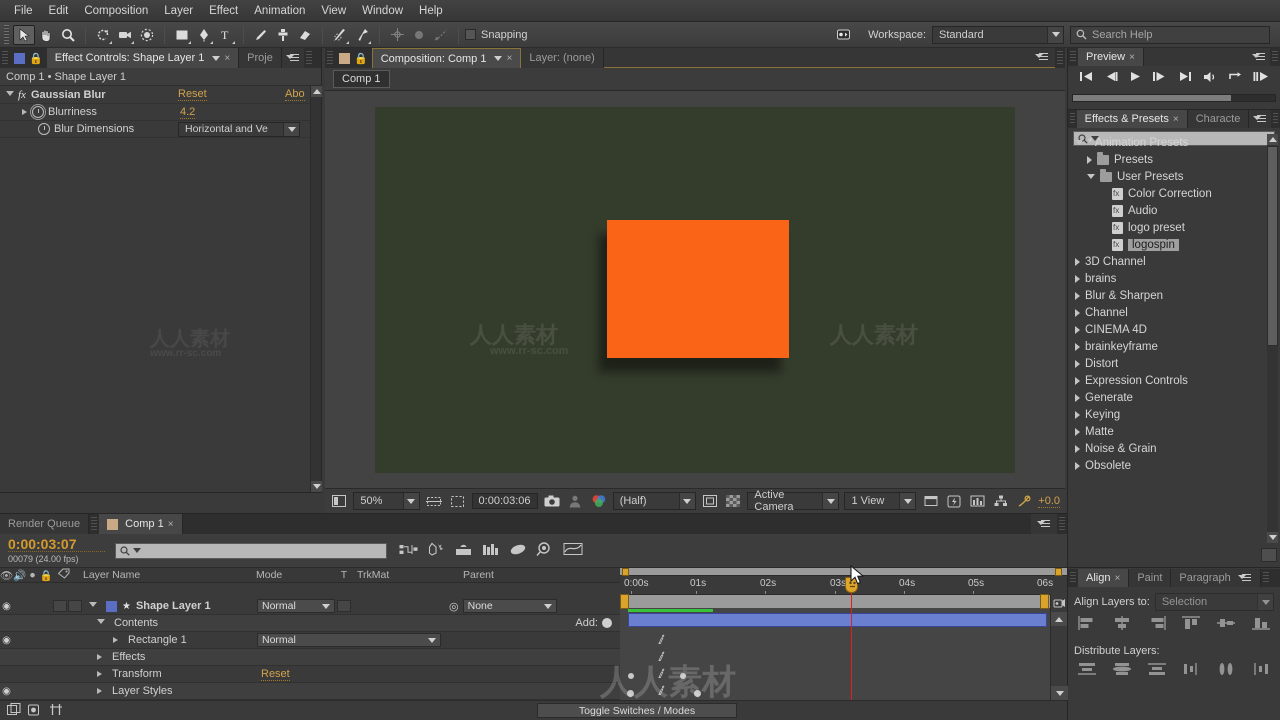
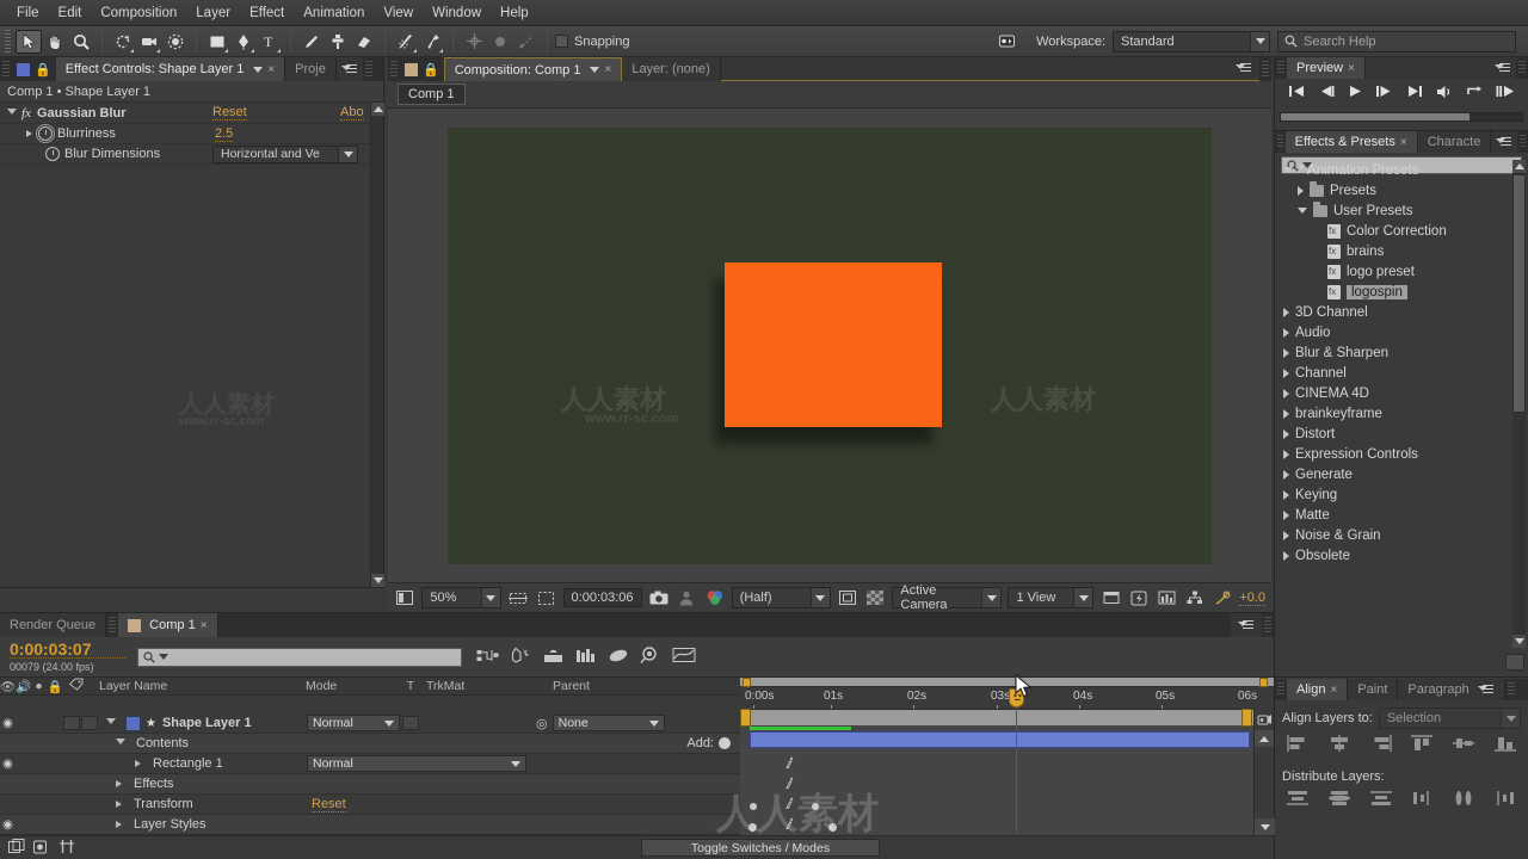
  File
  Edit
  Composition
  Layer
  Effect
  Animation
  View
  Window
  Help
  T
  Snapping
  Workspace:
  Standard
  Search Help
  🔒
  Effect Controls: Shape Layer 1
  ×
  Proje
  Comp 1 • Shape Layer 1
  fx
  Gaussian Blur
  Reset
  Abo
  Blurriness
- 4.2
+ 2.5
  Blur Dimensions
  Horizontal and Ve
  🔒
  Composition: Comp 1
  ×
  Layer: (none)
  Comp 1
  50%
  0:00:03:06
  (Half)
  Active Camera
  1 View
  +0.0
  Preview
  ×
  Effects & Presets
  ×
  Characte
  * Animation Presets
  Presets
  User Presets
  Color Correction
- Audio
+ brains
  logo preset
  logospin
  3D Channel
- brains
+ Audio
  Blur & Sharpen
  Channel
  CINEMA 4D
  brainkeyframe
  Distort
  Expression Controls
  Generate
  Keying
  Matte
  Noise & Grain
  Obsolete
  Align
  ×
  Paint
  Paragraph
  Align Layers to:
  Selection
  Distribute Layers:
  Render Queue
  Comp 1
  ×
  0:00:03:07
  00079 (24.00 fps)
  👁
  🔊
  ●
  🔒
  Layer Name
  Mode
  T
  TrkMat
  Parent
  ◉
  ★
  Shape Layer 1
  Normal
  ◎
  None
  Contents
  Add:
  ◉
  Rectangle 1
  Normal
  Effects
  Transform
  Reset
  ◉
  Layer Styles
  0:00s
  01s
  02s
  03s
  04s
  05s
  06s
  ⅈ
  ⅈ
  ⅈ
  ⅈ
  Toggle Switches / Modes
  人人素材
